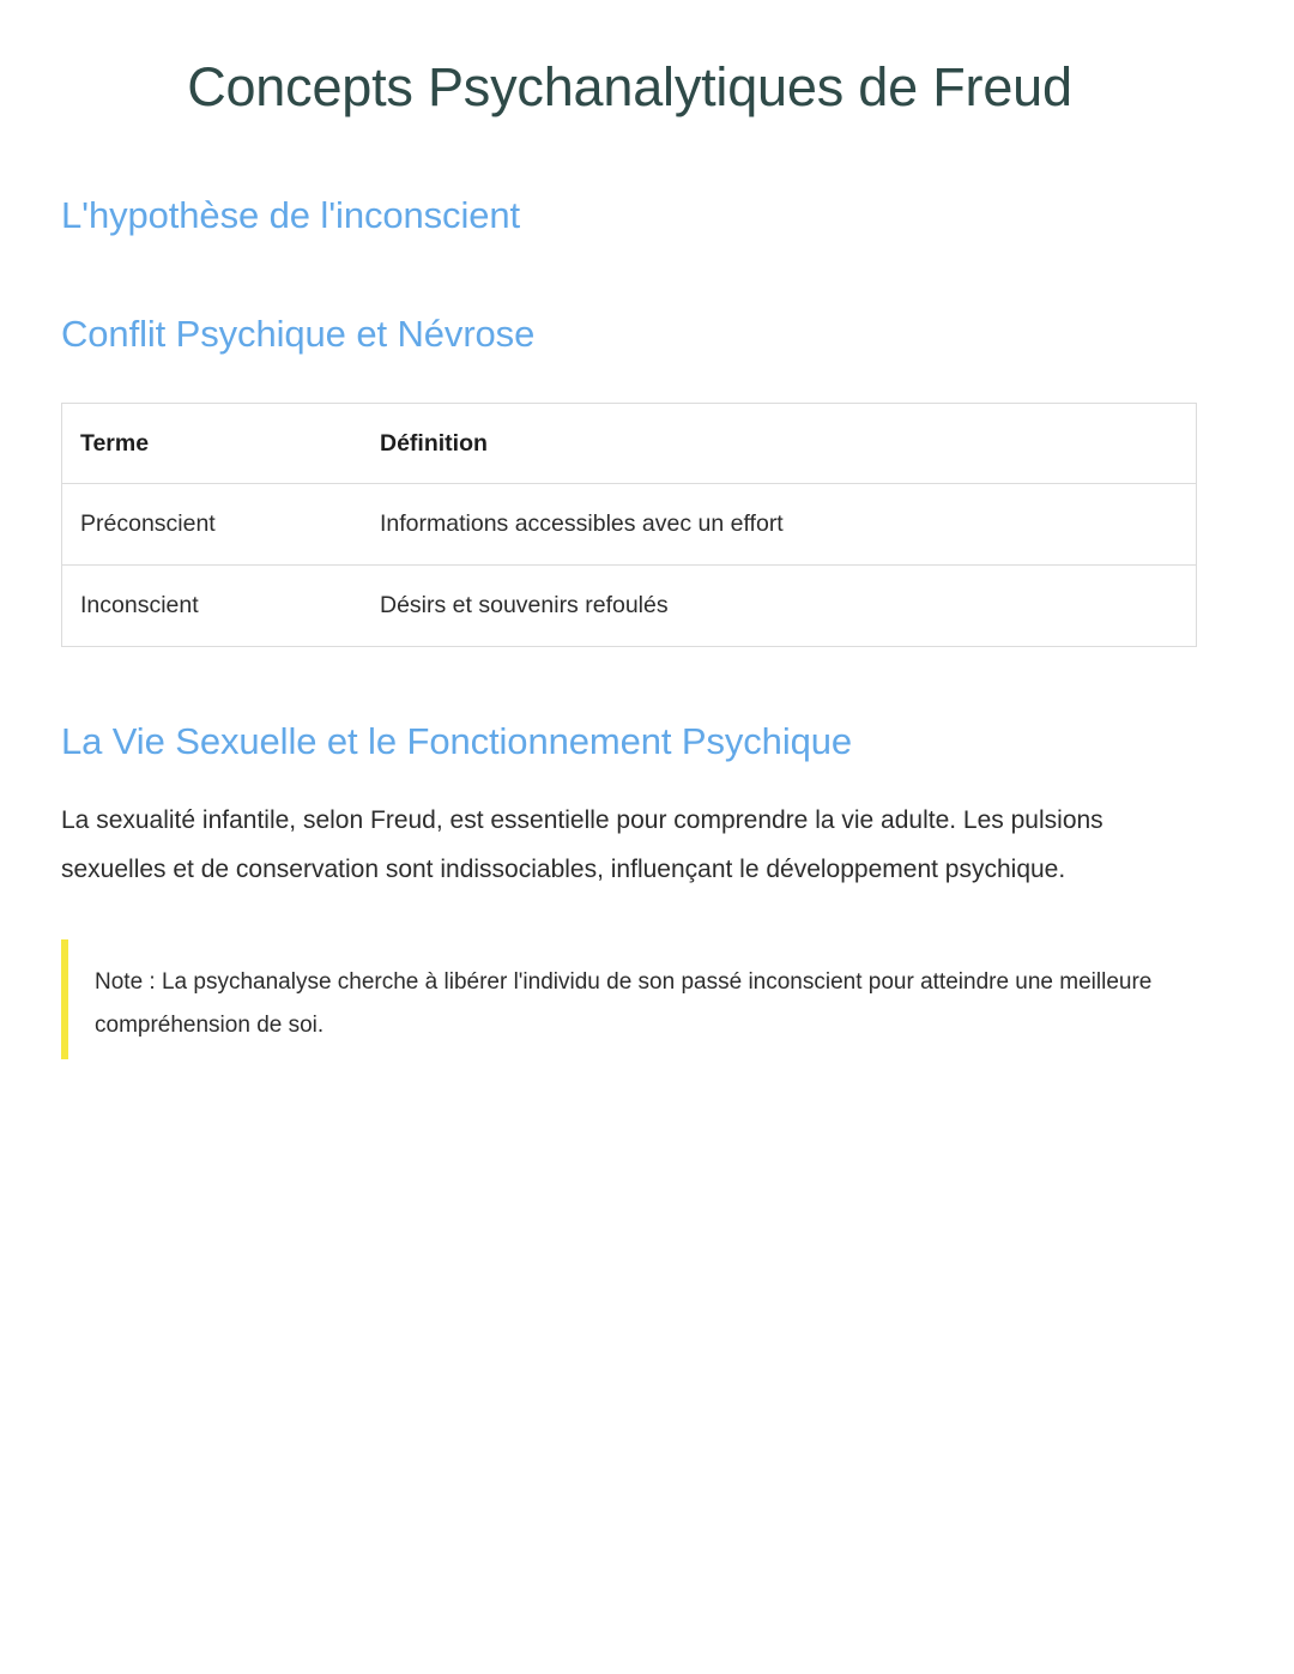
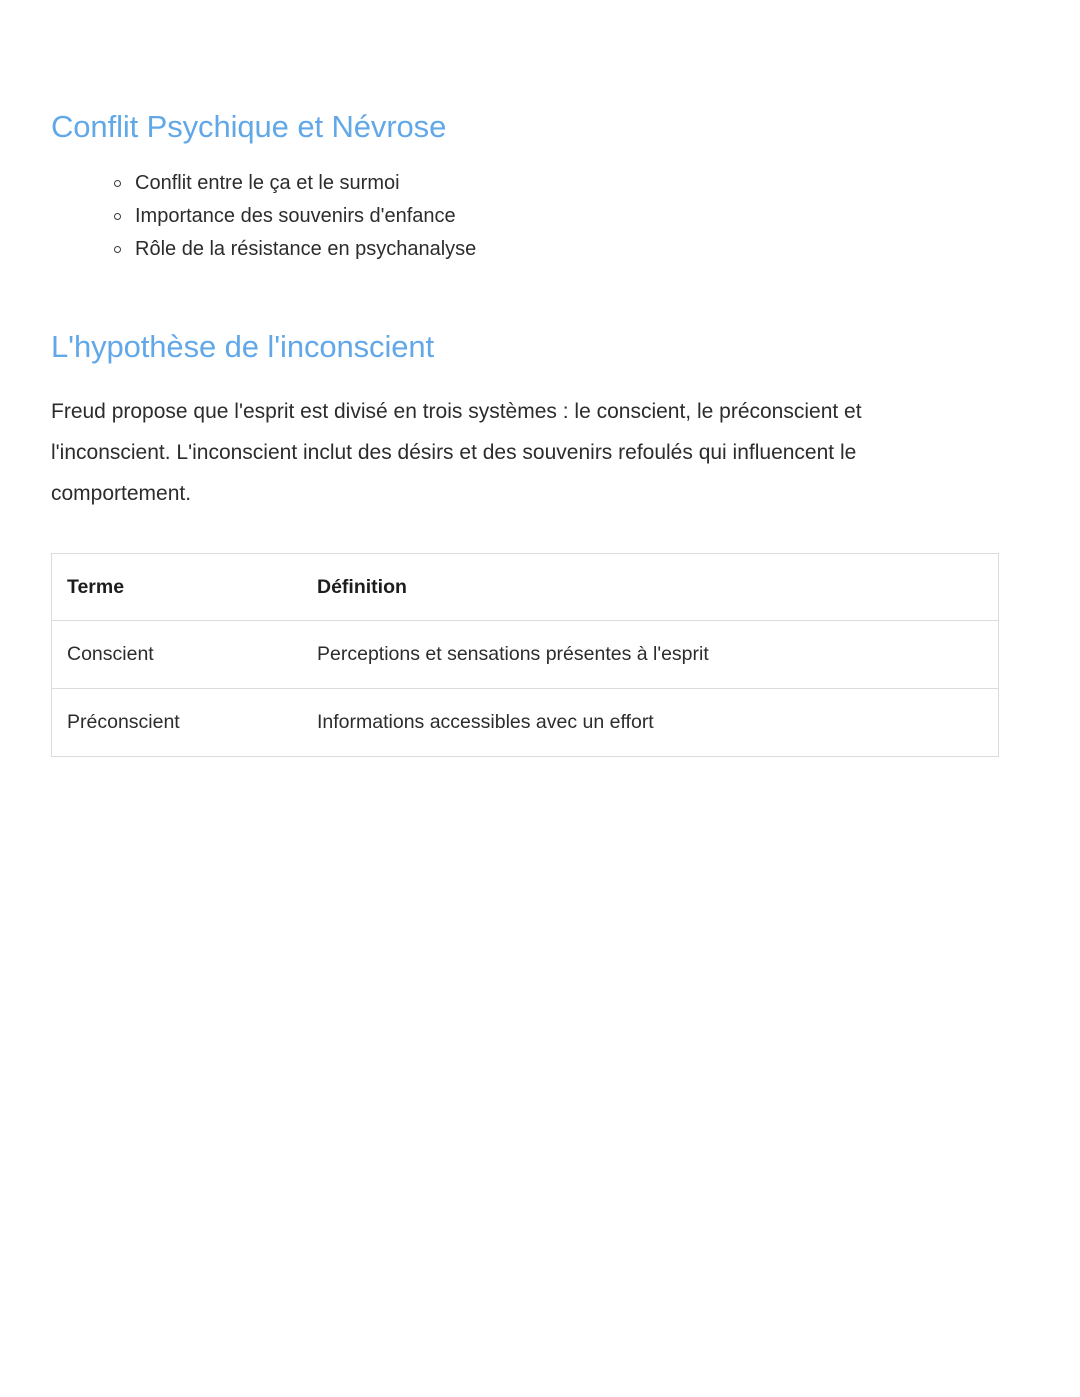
- Concepts Psychanalytiques de Freud
- L'hypothèse de l'inconscient
+ Conflit Psychique et Névrose
+ Conflit entre le ça et le surmoi
+ Importance des souvenirs d'enfance
+ Rôle de la résistance en psychanalyse
- Conflit Psychique et Névrose
+ L'hypothèse de l'inconscient
+ Freud propose que l'esprit est divisé en trois systèmes : le conscient, le préconscient et l'inconscient. L'inconscient inclut des désirs et des souvenirs refoulés qui influencent le comportement.
  Terme	Définition
+ Conscient	Perceptions et sensations présentes à l'esprit
  Préconscient	Informations accessibles avec un effort
- Inconscient	Désirs et souvenirs refoulés
- La Vie Sexuelle et le Fonctionnement Psychique
- La sexualité infantile, selon Freud, est essentielle pour comprendre la vie adulte. Les pulsions sexuelles et de conservation sont indissociables, influençant le développement psychique.
- Note : La psychanalyse cherche à libérer l'individu de son passé inconscient pour atteindre une meilleure compréhension de soi.
